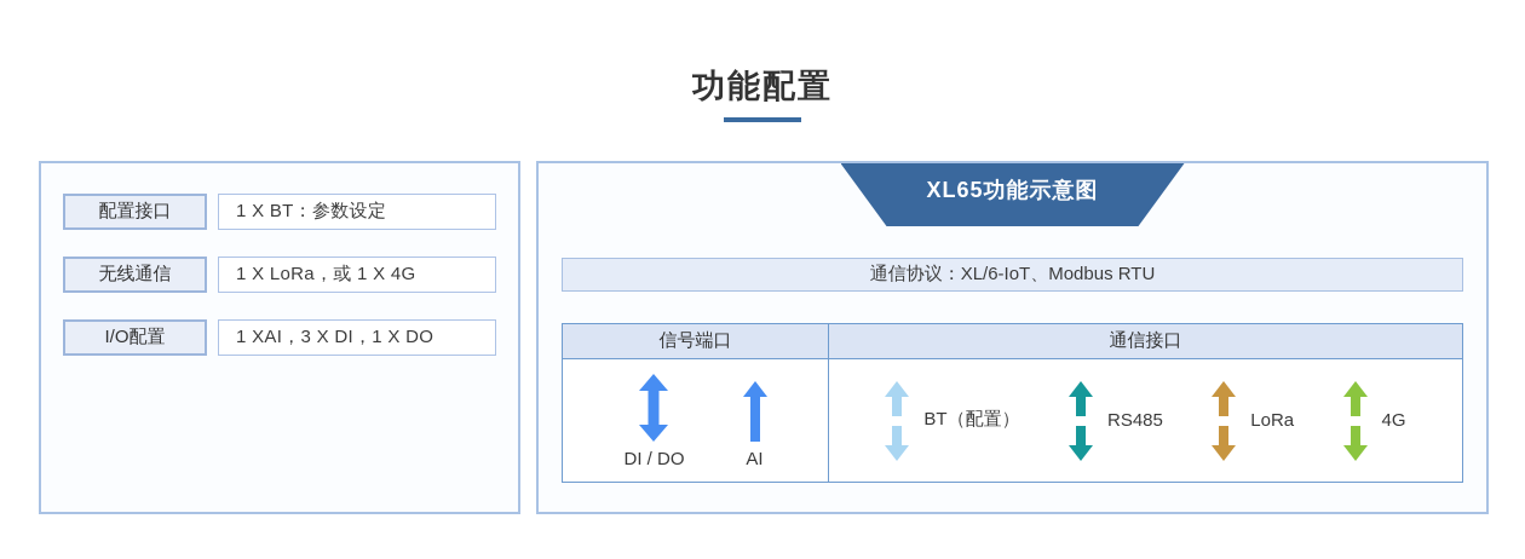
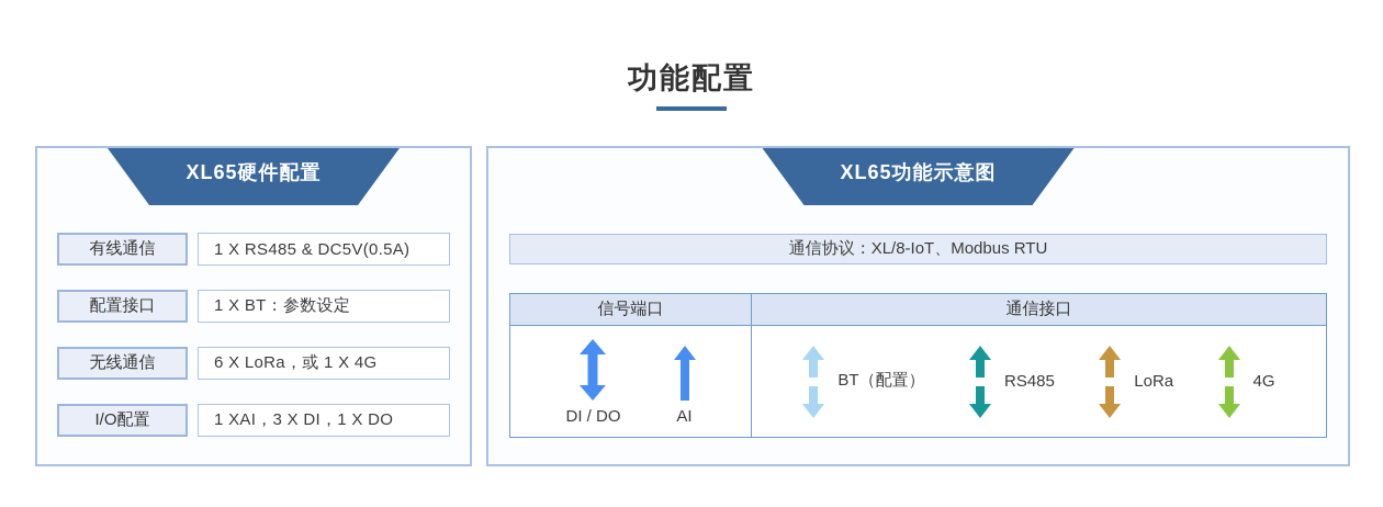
  功能配置
+ XL65硬件配置
+ 有线通信
+ 1 X RS485 & DC5V(0.5A)
  配置接口
  1 X BT：参数设定
  无线通信
- 1 X LoRa，或 1 X 4G
+ 6 X LoRa，或 1 X 4G
  I/O配置
  1 XAI，3 X DI，1 X DO
  XL65功能示意图
- 通信协议：XL/6-IoT、Modbus RTU
+ 通信协议：XL/8-IoT、Modbus RTU
  信号端口
  通信接口
  DI / DO
  AI
  BT（配置）
  RS485
  LoRa
  4G
